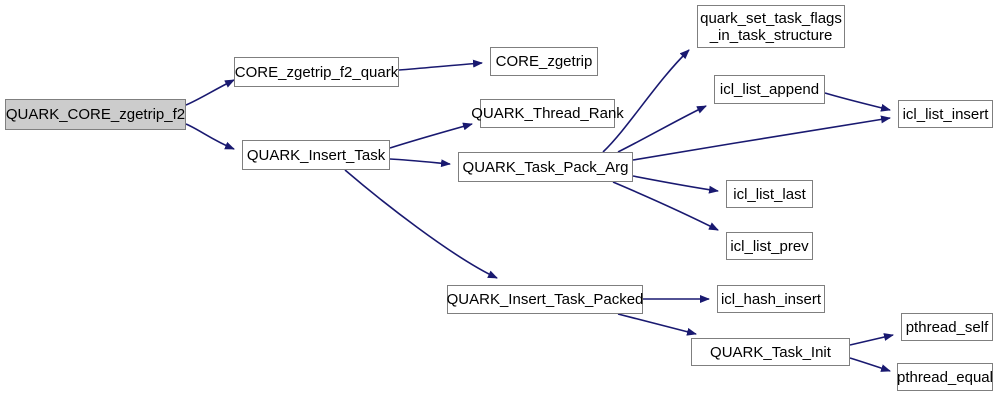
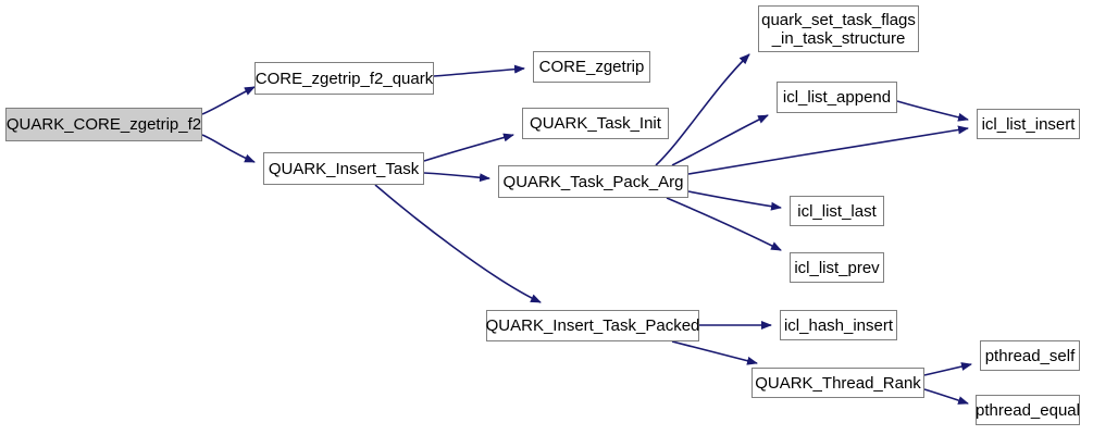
  QUARK_CORE_zgetrip_f2
  CORE_zgetrip_f2_quark
  QUARK_Insert_Task
  CORE_zgetrip
- QUARK_Thread_Rank
+ QUARK_Task_Init
  QUARK_Task_Pack_Arg
  QUARK_Insert_Task_Packed
  quark_set_task_flags
  _in_task_structure
  icl_list_append
  icl_list_last
  icl_list_prev
  icl_list_insert
  icl_hash_insert
- QUARK_Task_Init
+ QUARK_Thread_Rank
  pthread_self
  pthread_equal
